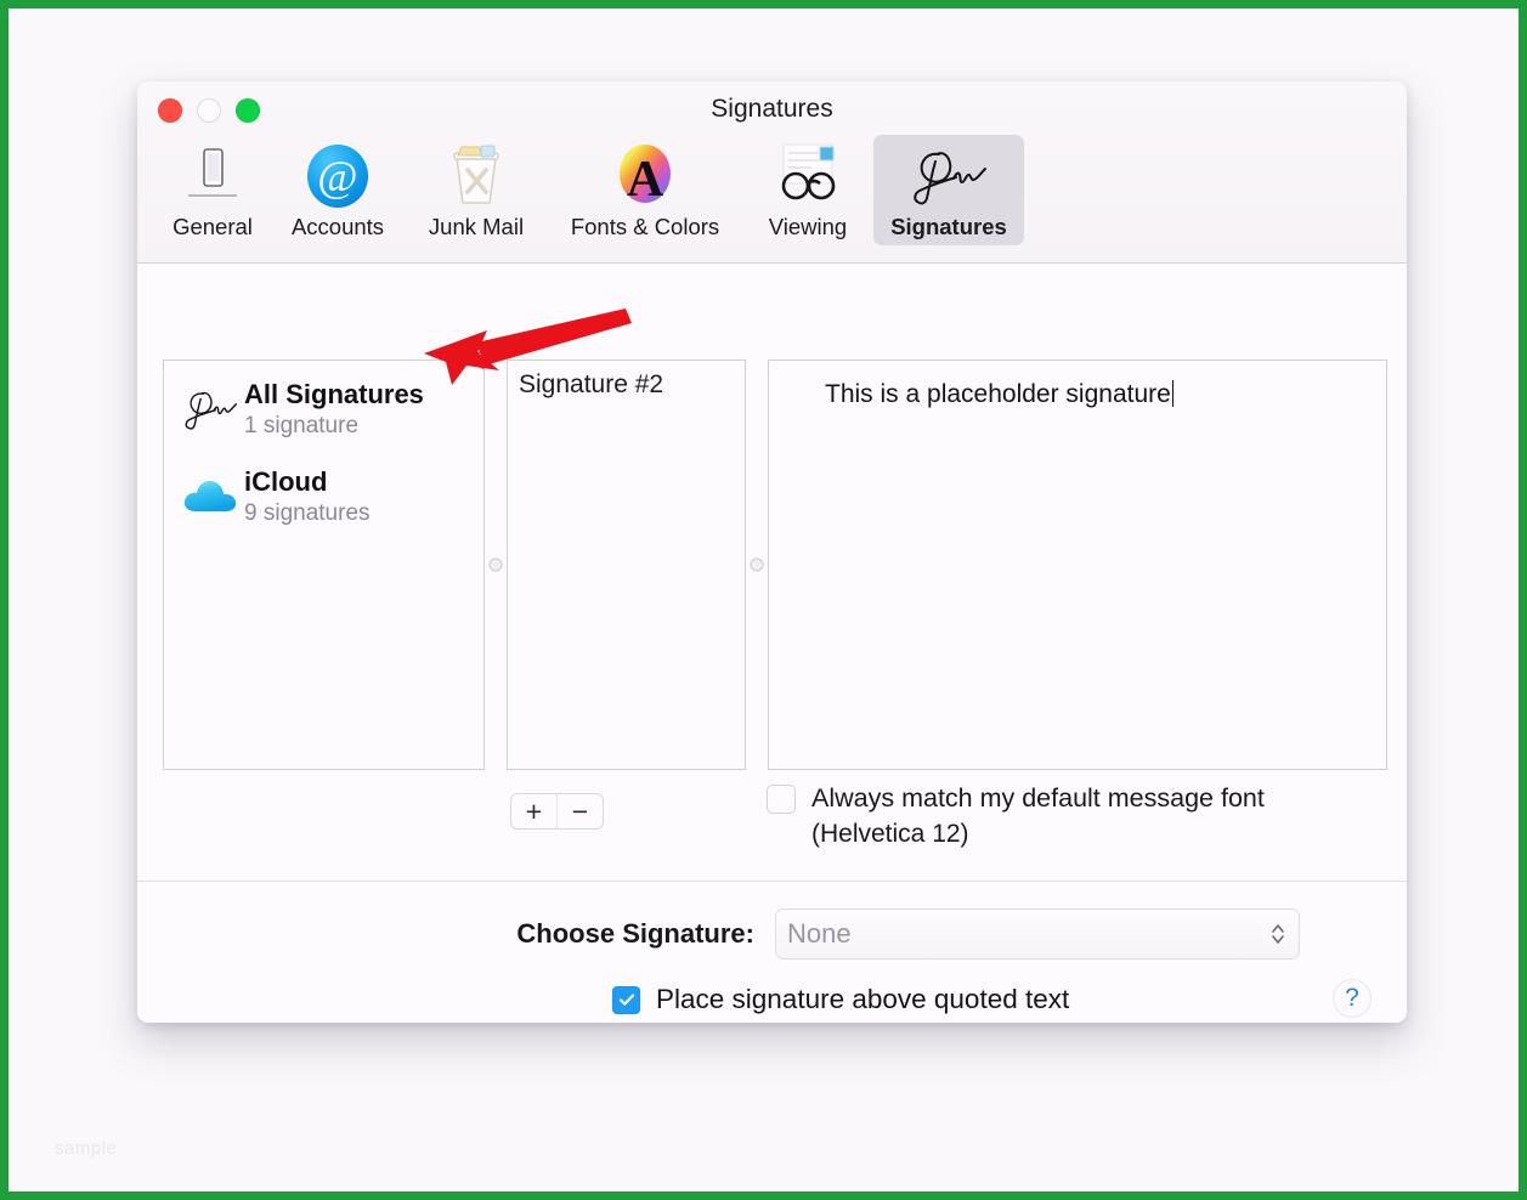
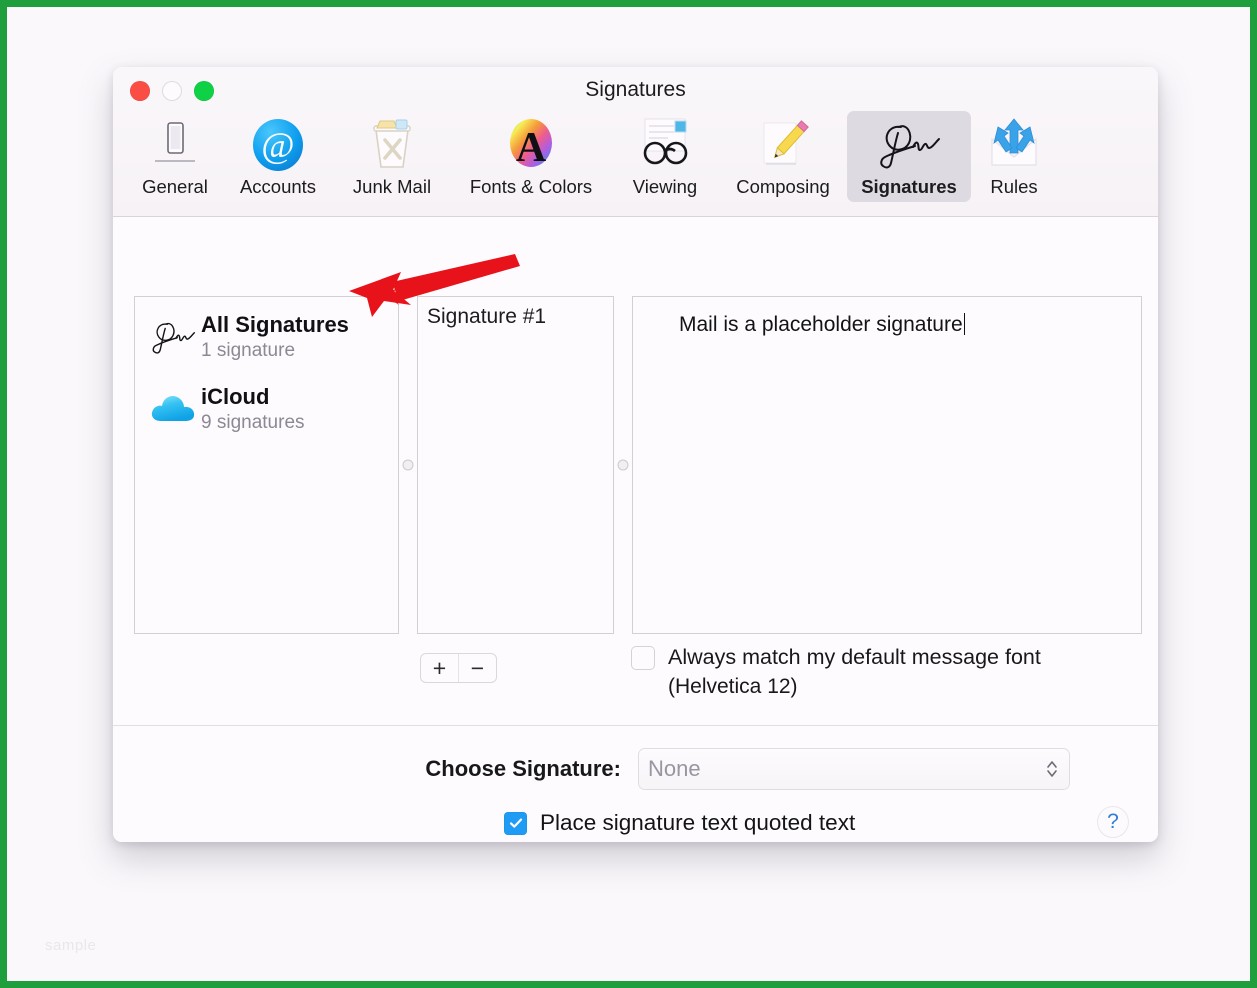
  Signatures
  General
  @
  Accounts
  Junk Mail
  A
  Fonts & Colors
  Viewing
+ Composing
  Signatures
+ Rules
  All Signatures
  1 signature
  iCloud
  9 signatures
- Signature #2
+ Signature #1
- This is a placeholder signature
+ Mail is a placeholder signature
  +
  −
  Always match my default message font
  (Helvetica 12)
  Choose Signature:
  None
- Place signature above quoted text
+ Place signature text quoted text
  ?
